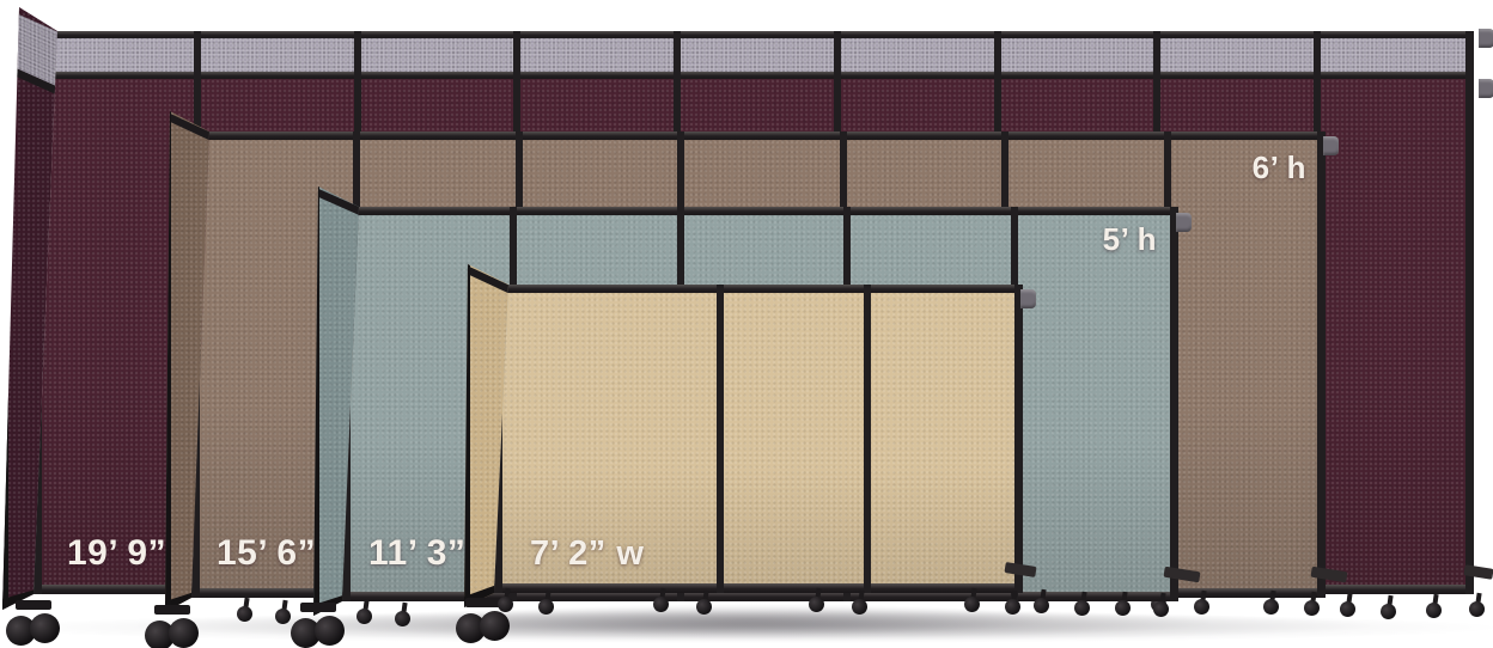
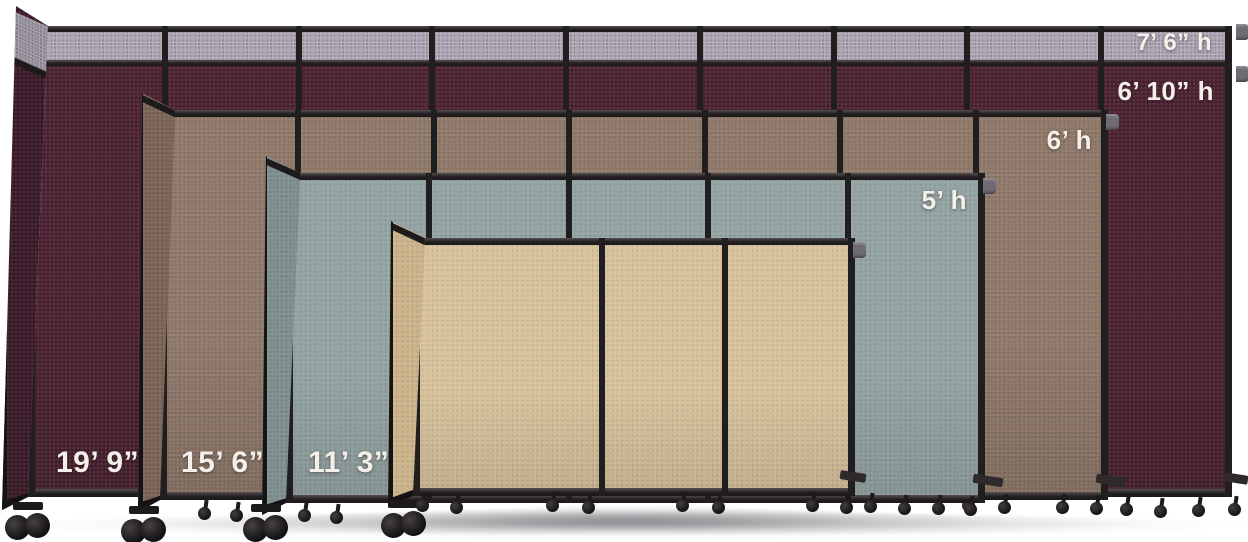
+ 7’ 6” h
+ 6’ 10” h
  19’ 9”
  6’ h
  15’ 6”
  5’ h
  11’ 3”
- 7’ 2” w
